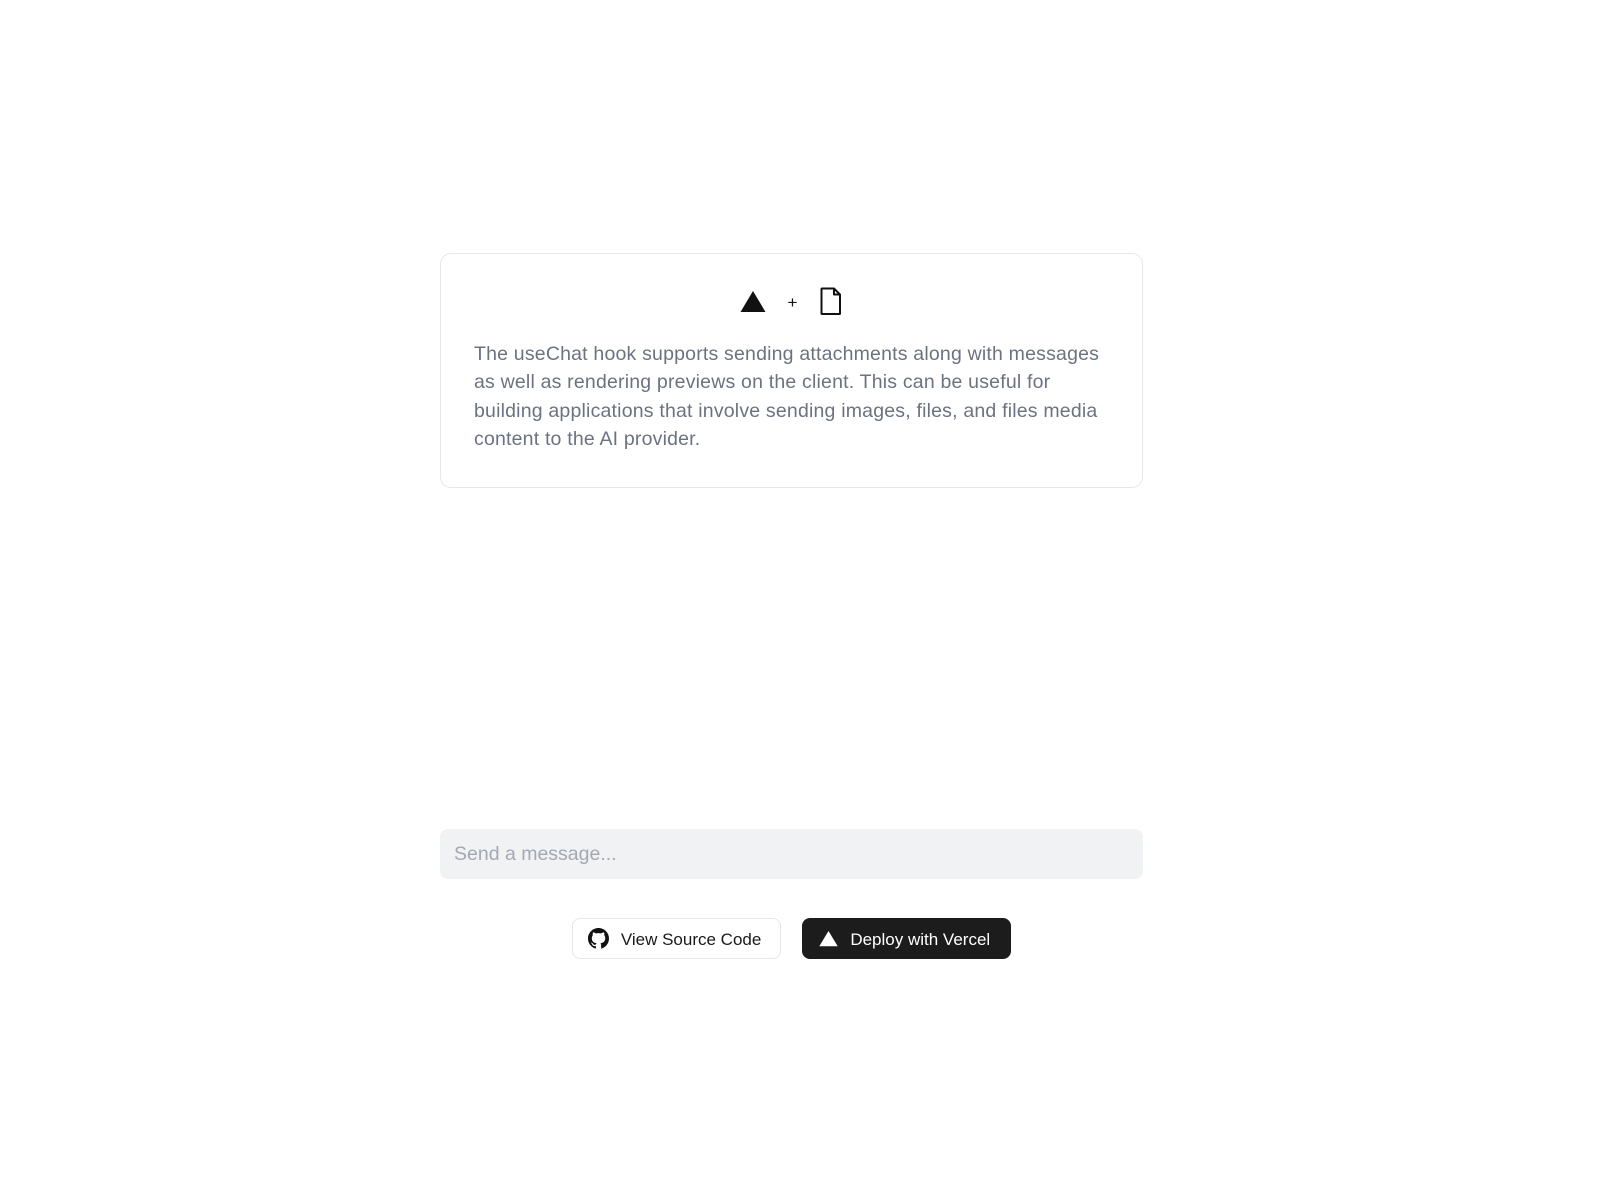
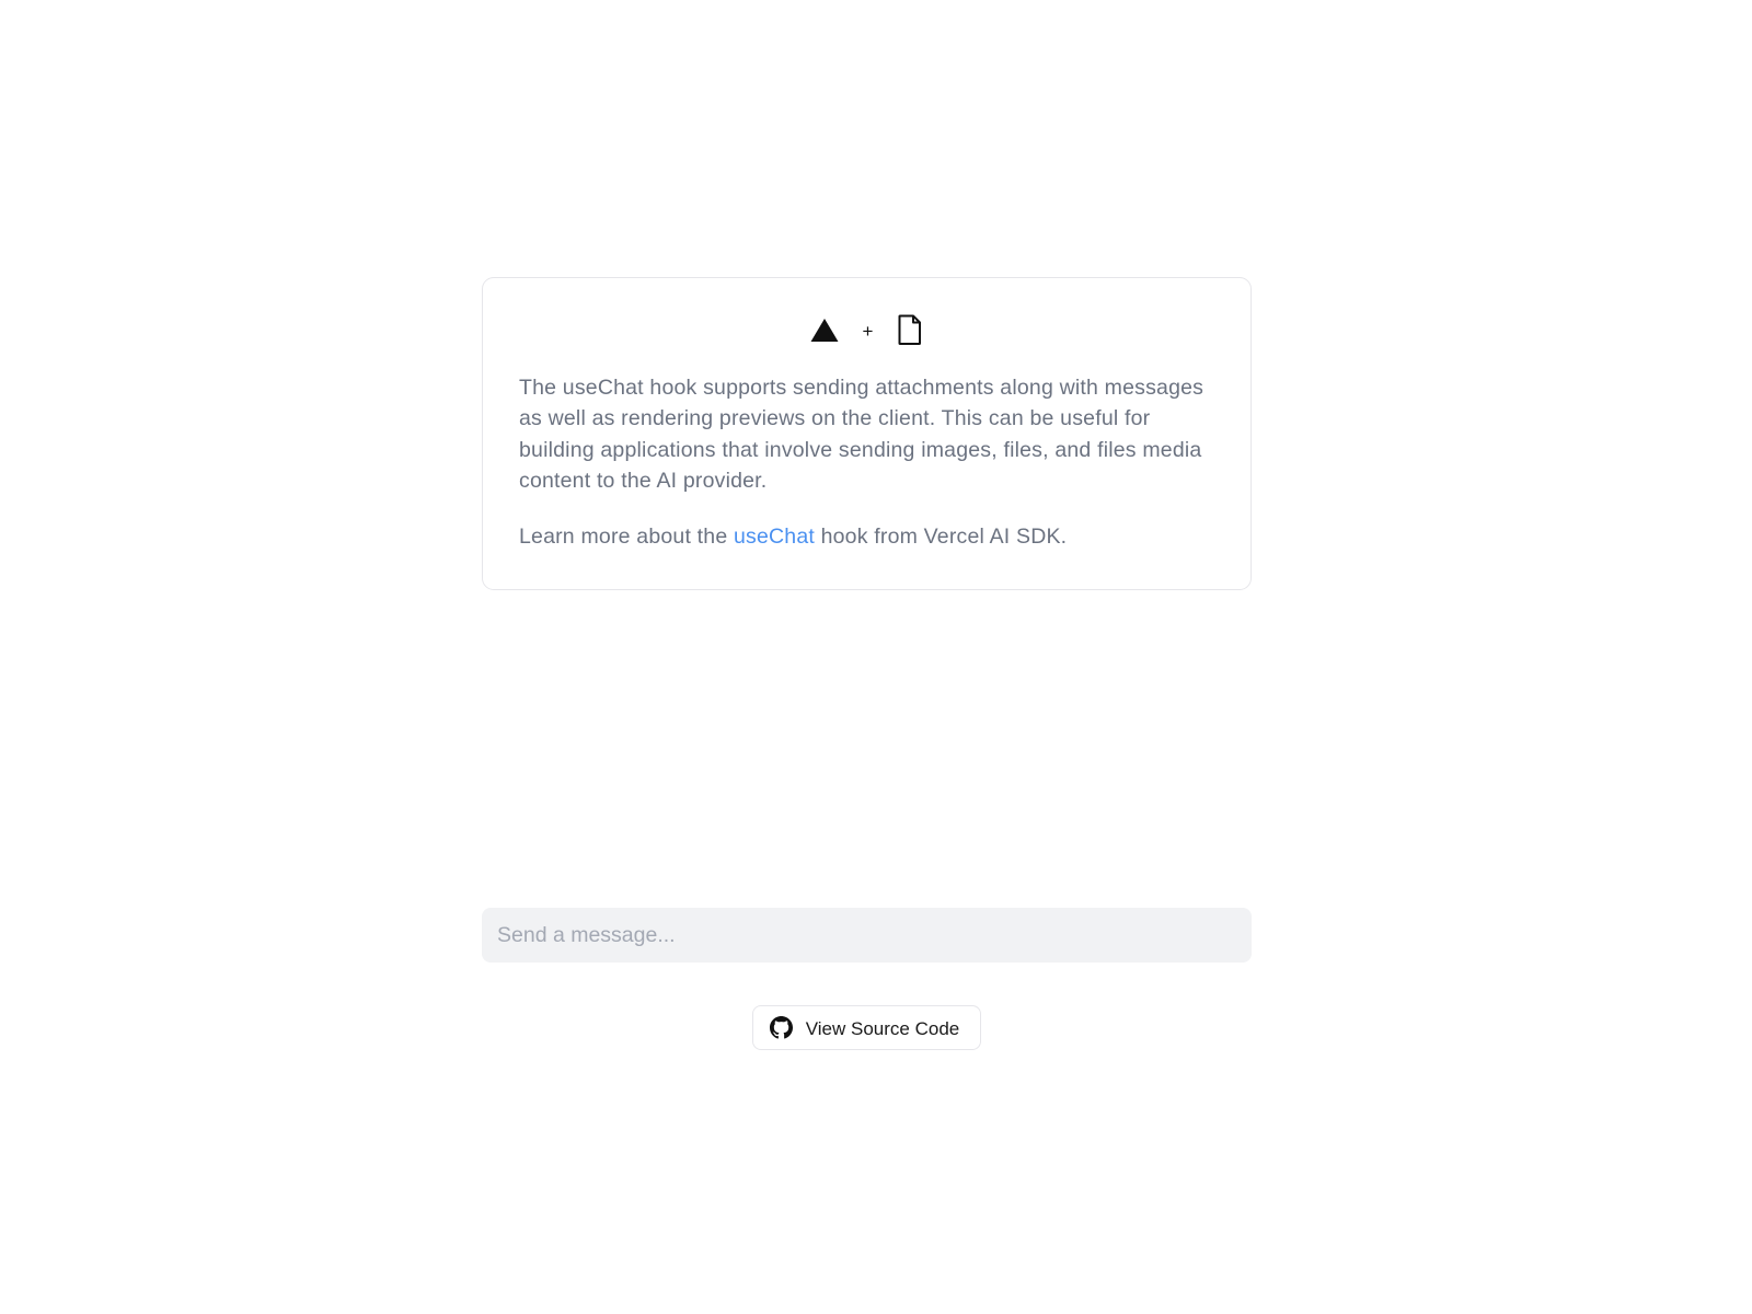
  +
  The useChat hook supports sending attachments along with messages as well as rendering previews on the client. This can be useful for building applications that involve sending images, files, and files media content to the AI provider.
+ Learn more about the useChat hook from Vercel AI SDK.
  Send a message...
  View Source Code
- Deploy with Vercel
